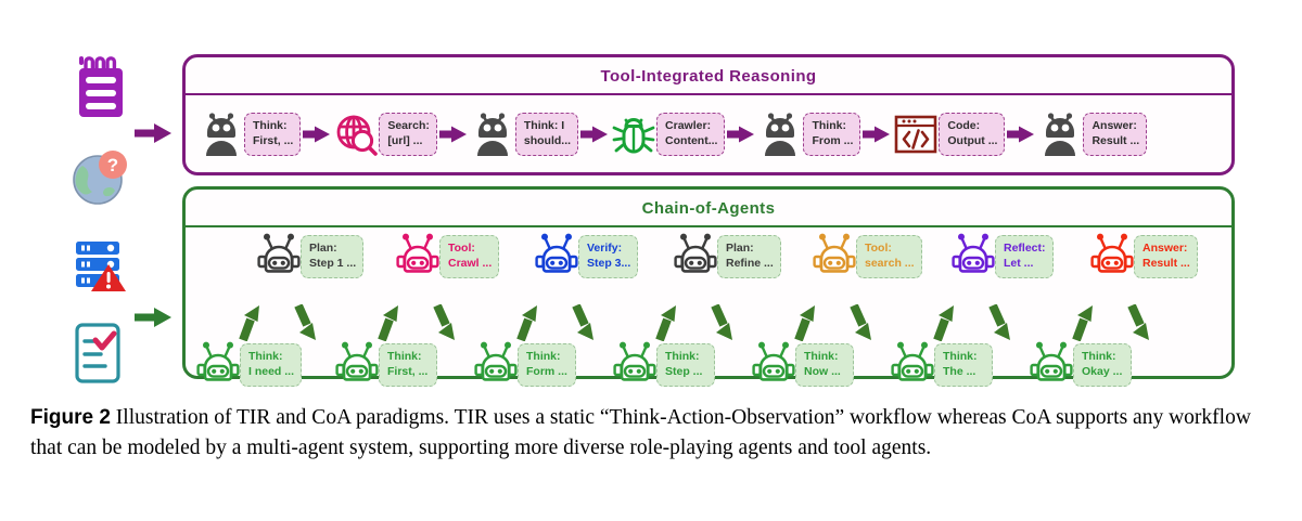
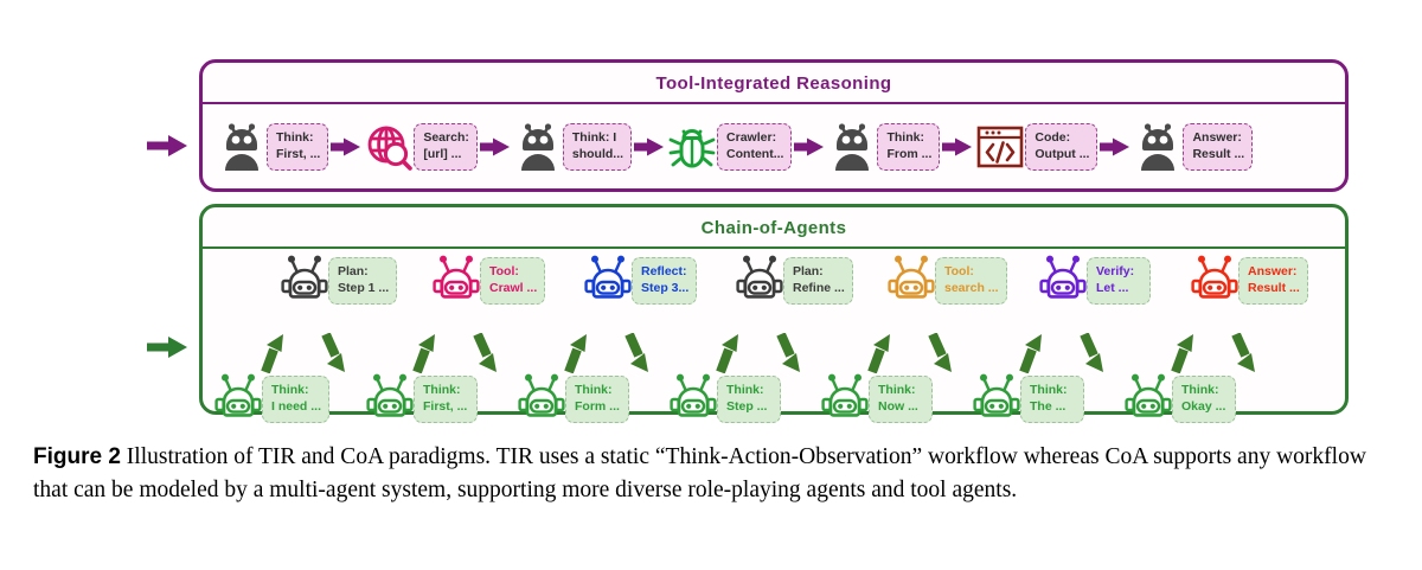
- ?
  Tool-Integrated Reasoning
  Think:
  First, ...
  Search:
  [url] ...
  Think: I
  should...
  Crawler:
  Content...
  Think:
  From ...
  Code:
  Output ...
  Answer:
  Result ...
  Chain-of-Agents
  Plan:
  Step 1 ...
  Tool:
  Crawl ...
- Verify:
+ Reflect:
  Step 3...
  Plan:
  Refine ...
  Tool:
  search ...
- Reflect:
+ Verify:
  Let ...
  Answer:
  Result ...
  Think:
  I need ...
  Think:
  First, ...
  Think:
  Form ...
  Think:
  Step ...
  Think:
  Now ...
  Think:
  The ...
  Think:
  Okay ...
  Figure 2 Illustration of TIR and CoA paradigms. TIR uses a static “Think-Action-Observation” workflow whereas CoA supports any workflow that can be modeled by a multi-agent system, supporting more diverse role-playing agents and tool agents.
